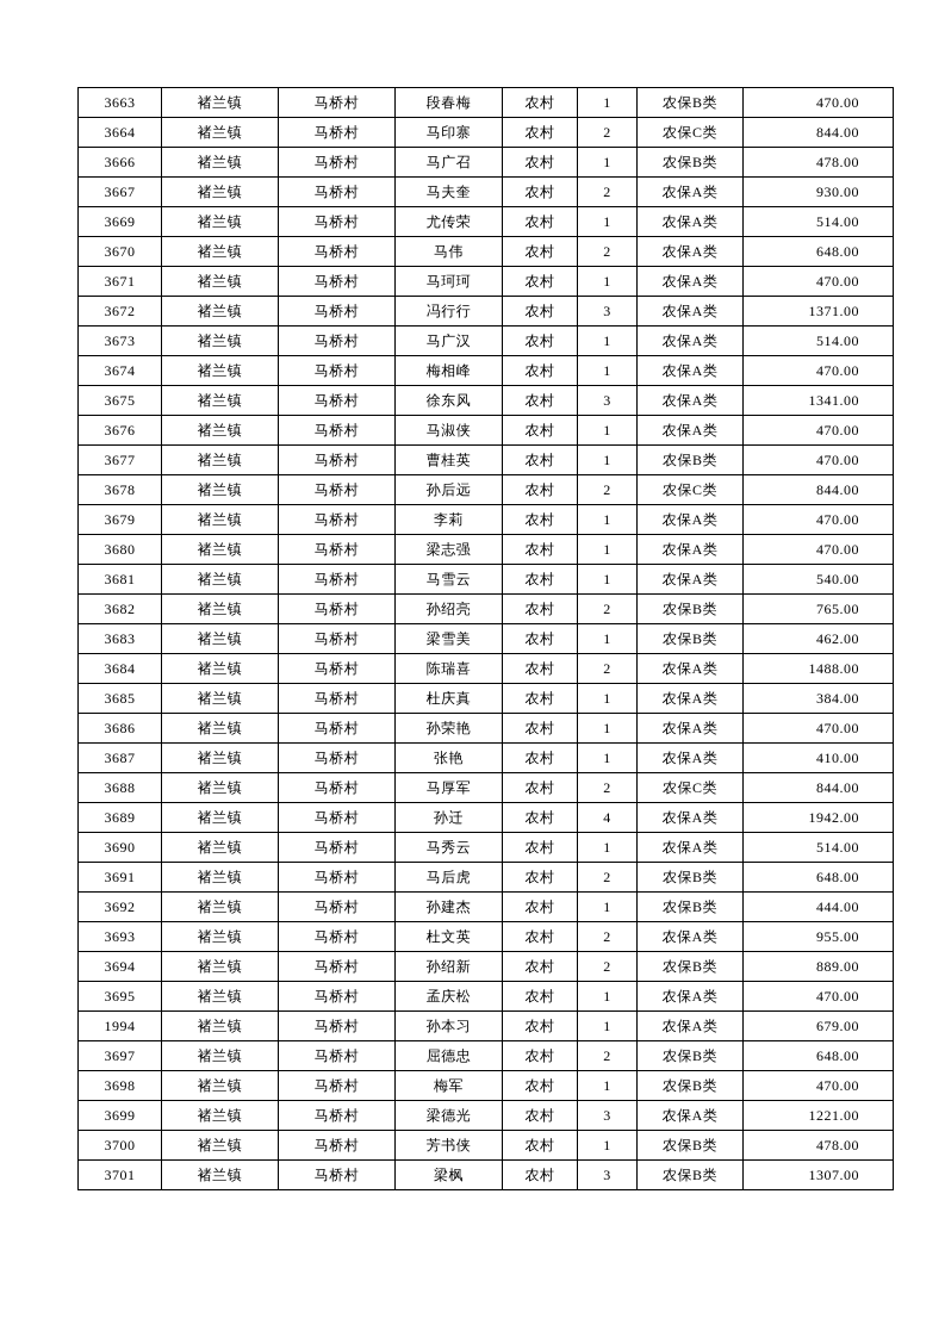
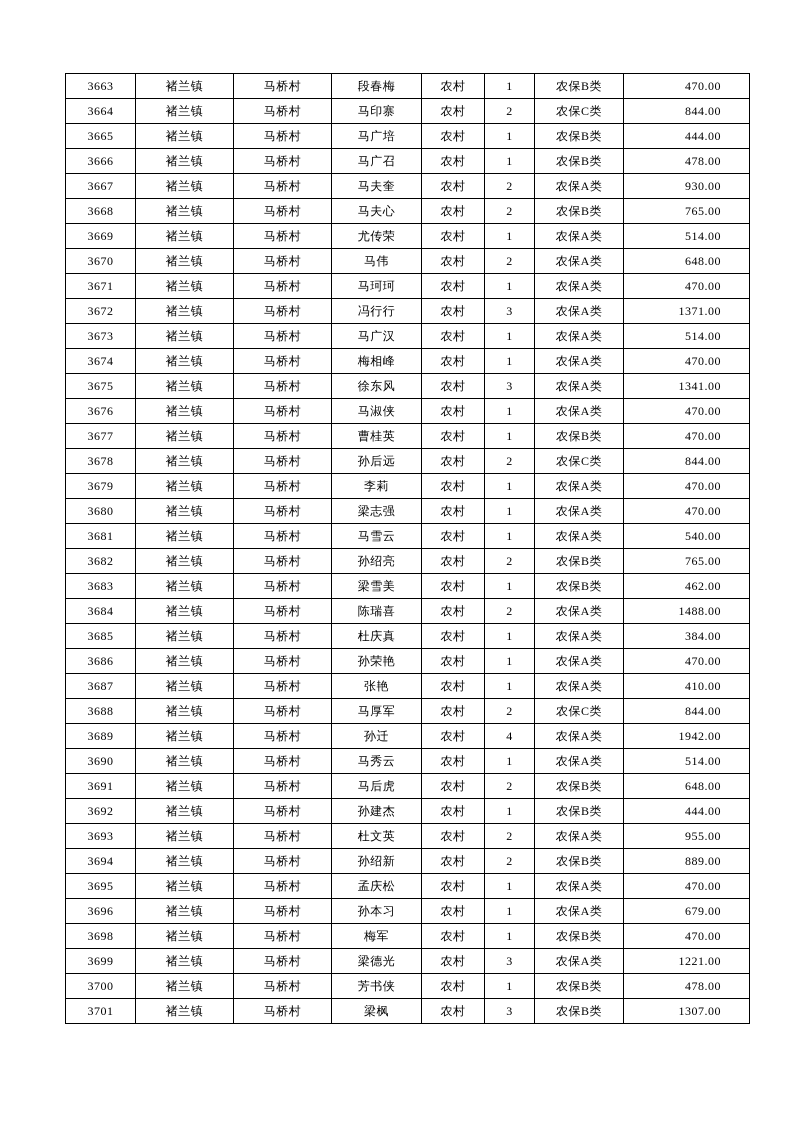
  3663	褚兰镇	马桥村	段春梅	农村	1	农保B类	470.00
  3664	褚兰镇	马桥村	马印寨	农村	2	农保C类	844.00
+ 3665	褚兰镇	马桥村	马广培	农村	1	农保B类	444.00
  3666	褚兰镇	马桥村	马广召	农村	1	农保B类	478.00
  3667	褚兰镇	马桥村	马夫奎	农村	2	农保A类	930.00
+ 3668	褚兰镇	马桥村	马夫心	农村	2	农保B类	765.00
  3669	褚兰镇	马桥村	尤传荣	农村	1	农保A类	514.00
  3670	褚兰镇	马桥村	马伟	农村	2	农保A类	648.00
  3671	褚兰镇	马桥村	马珂珂	农村	1	农保A类	470.00
  3672	褚兰镇	马桥村	冯行行	农村	3	农保A类	1371.00
  3673	褚兰镇	马桥村	马广汉	农村	1	农保A类	514.00
  3674	褚兰镇	马桥村	梅相峰	农村	1	农保A类	470.00
  3675	褚兰镇	马桥村	徐东风	农村	3	农保A类	1341.00
  3676	褚兰镇	马桥村	马淑侠	农村	1	农保A类	470.00
  3677	褚兰镇	马桥村	曹桂英	农村	1	农保B类	470.00
  3678	褚兰镇	马桥村	孙后远	农村	2	农保C类	844.00
  3679	褚兰镇	马桥村	李莉	农村	1	农保A类	470.00
  3680	褚兰镇	马桥村	梁志强	农村	1	农保A类	470.00
  3681	褚兰镇	马桥村	马雪云	农村	1	农保A类	540.00
  3682	褚兰镇	马桥村	孙绍亮	农村	2	农保B类	765.00
  3683	褚兰镇	马桥村	梁雪美	农村	1	农保B类	462.00
  3684	褚兰镇	马桥村	陈瑞喜	农村	2	农保A类	1488.00
  3685	褚兰镇	马桥村	杜庆真	农村	1	农保A类	384.00
  3686	褚兰镇	马桥村	孙荣艳	农村	1	农保A类	470.00
  3687	褚兰镇	马桥村	张艳	农村	1	农保A类	410.00
  3688	褚兰镇	马桥村	马厚军	农村	2	农保C类	844.00
  3689	褚兰镇	马桥村	孙迁	农村	4	农保A类	1942.00
  3690	褚兰镇	马桥村	马秀云	农村	1	农保A类	514.00
  3691	褚兰镇	马桥村	马后虎	农村	2	农保B类	648.00
  3692	褚兰镇	马桥村	孙建杰	农村	1	农保B类	444.00
  3693	褚兰镇	马桥村	杜文英	农村	2	农保A类	955.00
  3694	褚兰镇	马桥村	孙绍新	农村	2	农保B类	889.00
  3695	褚兰镇	马桥村	孟庆松	农村	1	农保A类	470.00
- 1994	褚兰镇	马桥村	孙本习	农村	1	农保A类	679.00
+ 3696	褚兰镇	马桥村	孙本习	农村	1	农保A类	679.00
- 3697	褚兰镇	马桥村	屈德忠	农村	2	农保B类	648.00
  3698	褚兰镇	马桥村	梅军	农村	1	农保B类	470.00
  3699	褚兰镇	马桥村	梁德光	农村	3	农保A类	1221.00
  3700	褚兰镇	马桥村	芳书侠	农村	1	农保B类	478.00
  3701	褚兰镇	马桥村	梁枫	农村	3	农保B类	1307.00
